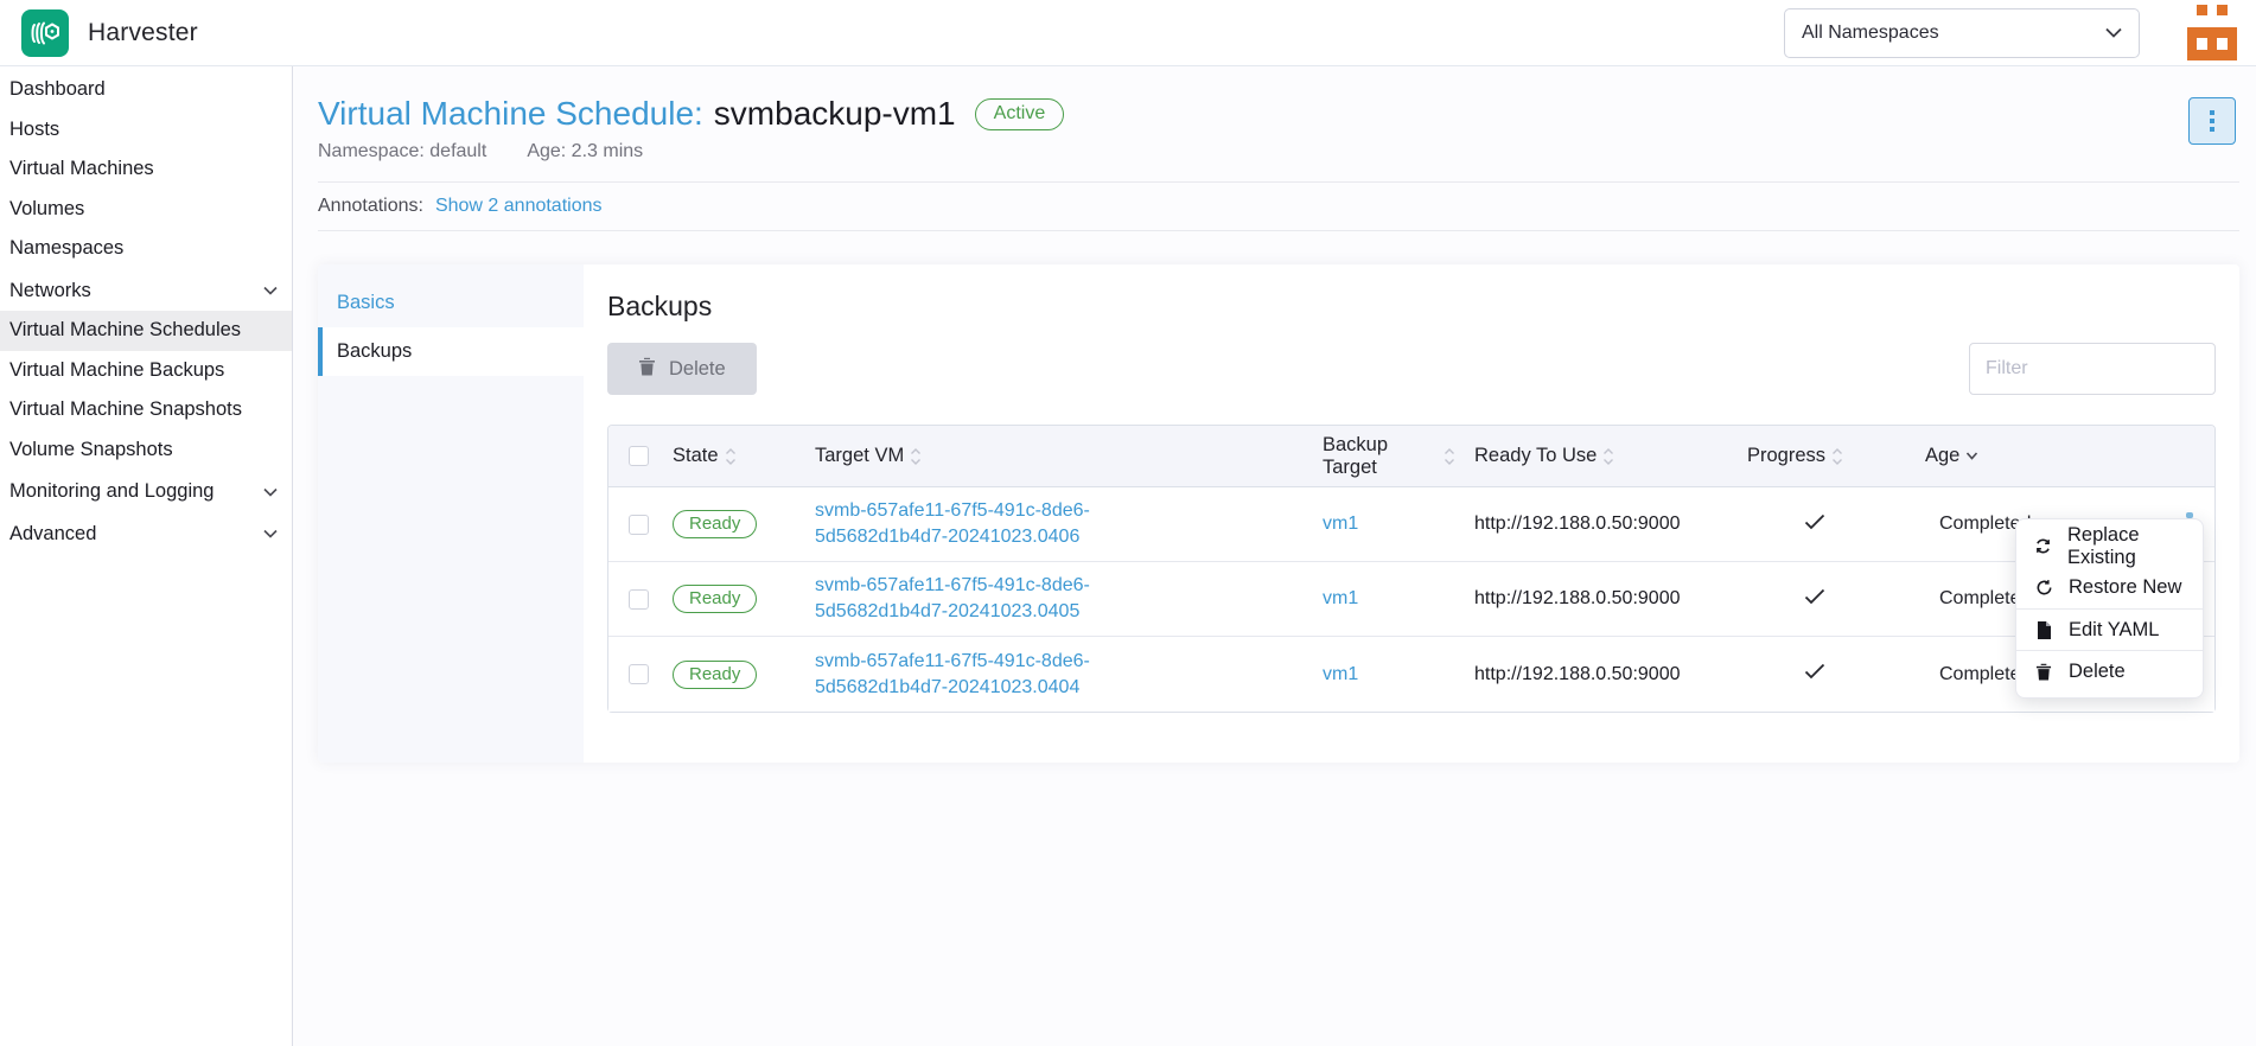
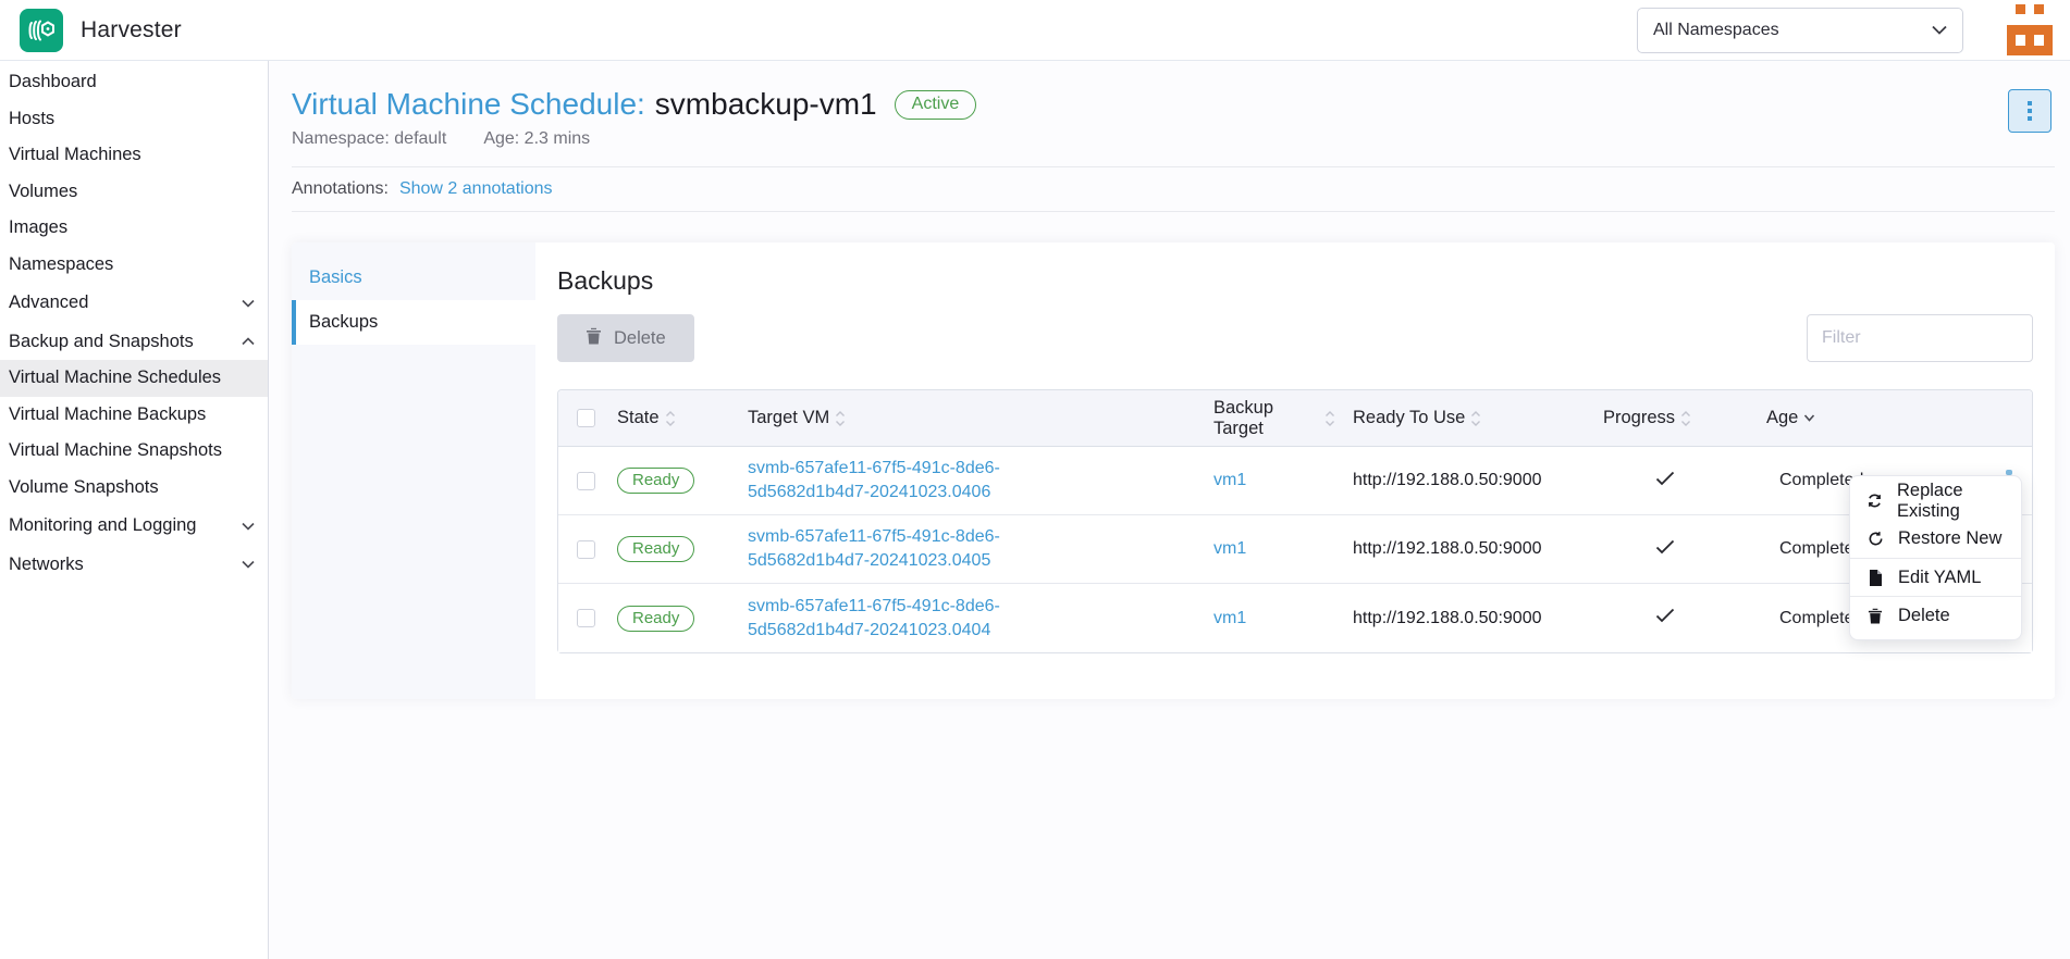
  Harvester
  All Namespaces
  Dashboard
  Hosts
  Virtual Machines
  Volumes
+ Images
  Namespaces
- Networks
+ Advanced
+ Backup and Snapshots
  Virtual Machine Schedules
  Virtual Machine Backups
  Virtual Machine Snapshots
  Volume Snapshots
  Monitoring and Logging
- Advanced
+ Networks
  Virtual Machine Schedule:
  svmbackup-vm1
  Active
  Namespace: default
  Age: 2.3 mins
  Annotations:
  Show 2 annotations
  Basics
  Backups
  Backups
  Delete
  Filter
  State
  Target VM
  Backup Target
  Ready To Use
  Progress
  Age
  Ready
  svmb-657afe11-67f5-491c-8de6-5d5682d1b4d7-20241023.0406
  vm1
  http://192.188.0.50:9000
  Complet
  Ready
  svmb-657afe11-67f5-491c-8de6-5d5682d1b4d7-20241023.0405
  vm1
  http://192.188.0.50:9000
  Complet
  Ready
  svmb-657afe11-67f5-491c-8de6-5d5682d1b4d7-20241023.0404
  vm1
  http://192.188.0.50:9000
  Complet
  Replace Existing
  Restore New
  Edit YAML
  Delete
